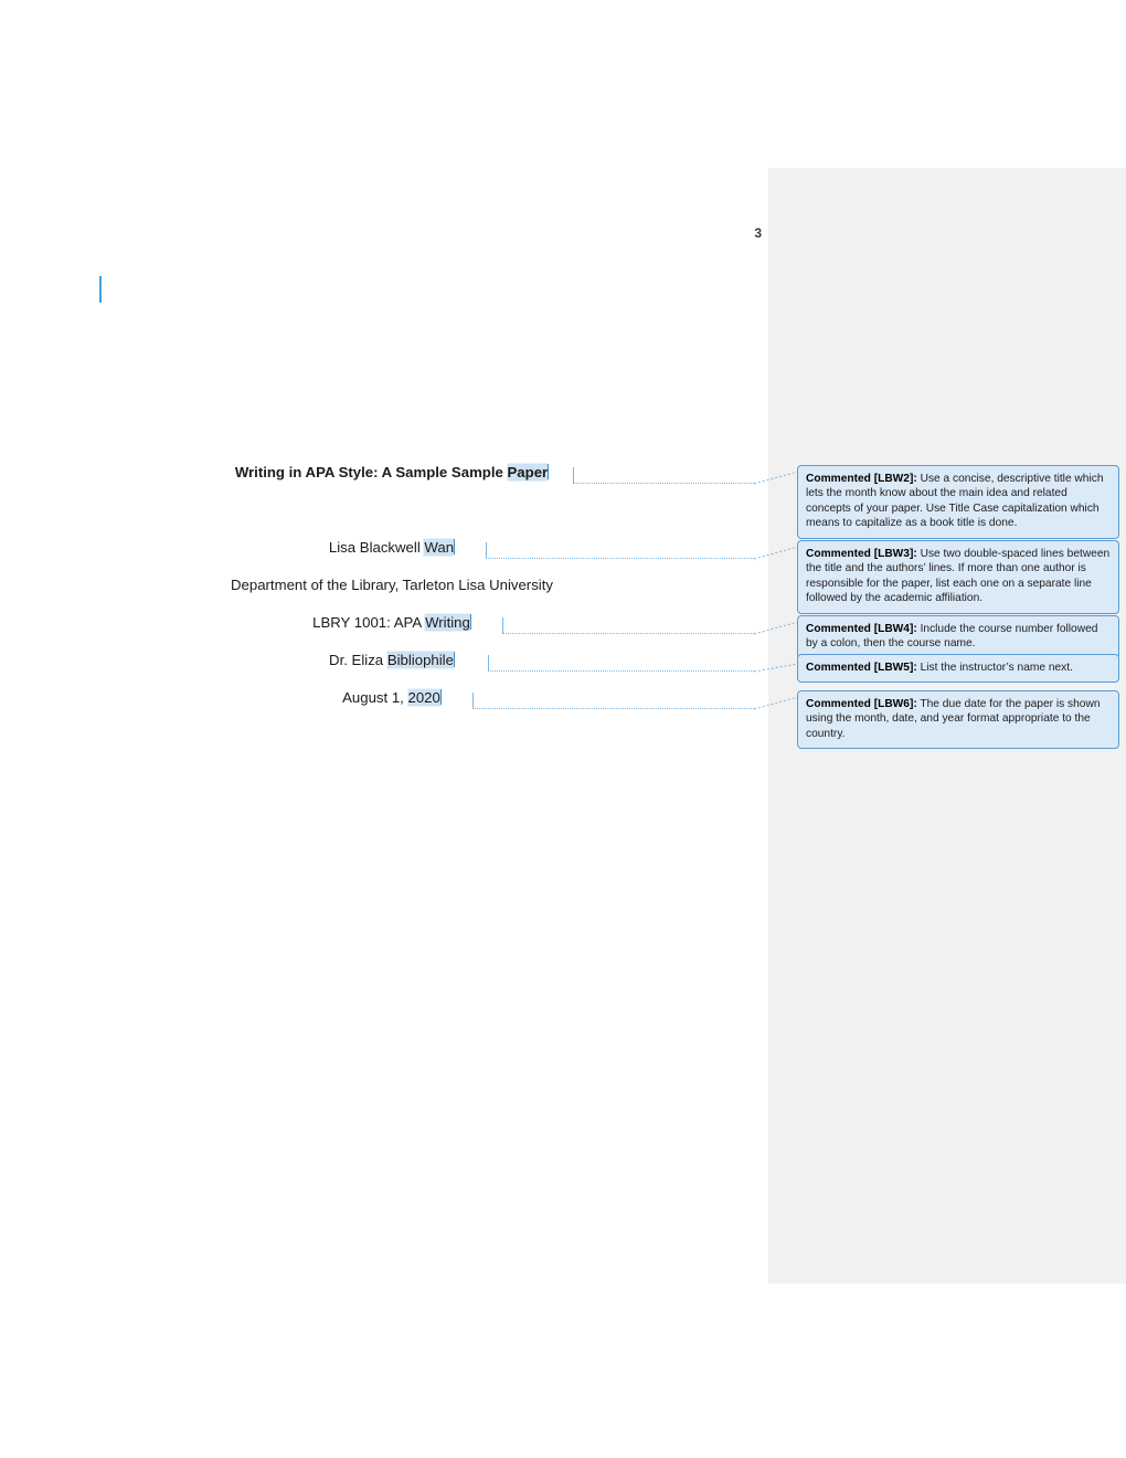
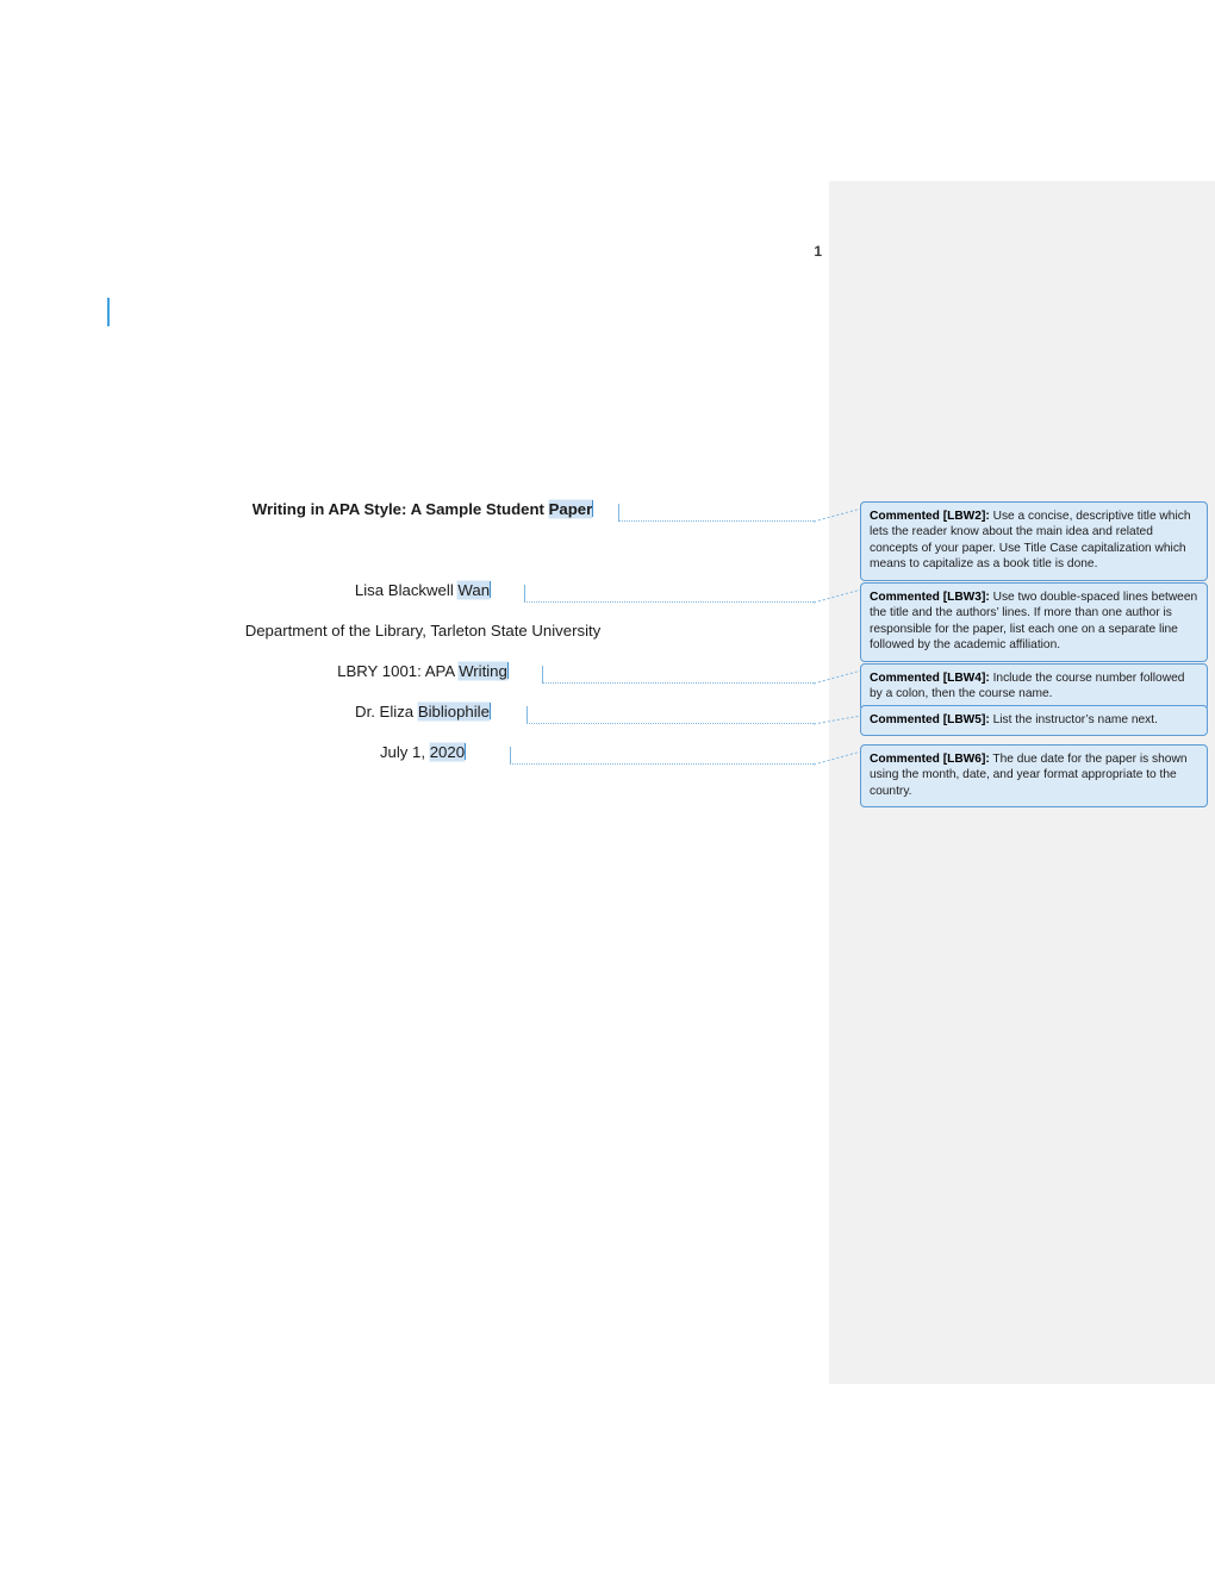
- 3
+ 1
- Writing in APA Style: A Sample Sample Paper
+ Writing in APA Style: A Sample Student Paper
  Lisa Blackwell Wan
- Department of the Library, Tarleton Lisa University
+ Department of the Library, Tarleton State University
  LBRY 1001: APA Writing
  Dr. Eliza Bibliophile
- August 1, 2020
+ July 1, 2020
- Commented [LBW2]: Use a concise, descriptive title which lets the month know about the main idea and related concepts of your paper. Use Title Case capitalization which means to capitalize as a book title is done.
+ Commented [LBW2]: Use a concise, descriptive title which lets the reader know about the main idea and related concepts of your paper. Use Title Case capitalization which means to capitalize as a book title is done.
  Commented [LBW3]: Use two double-spaced lines between the title and the authors’ lines. If more than one author is responsible for the paper, list each one on a separate line followed by the academic affiliation.
  Commented [LBW4]: Include the course number followed by a colon, then the course name.
  Commented [LBW5]: List the instructor’s name next.
  Commented [LBW6]: The due date for the paper is shown using the month, date, and year format appropriate to the country.
